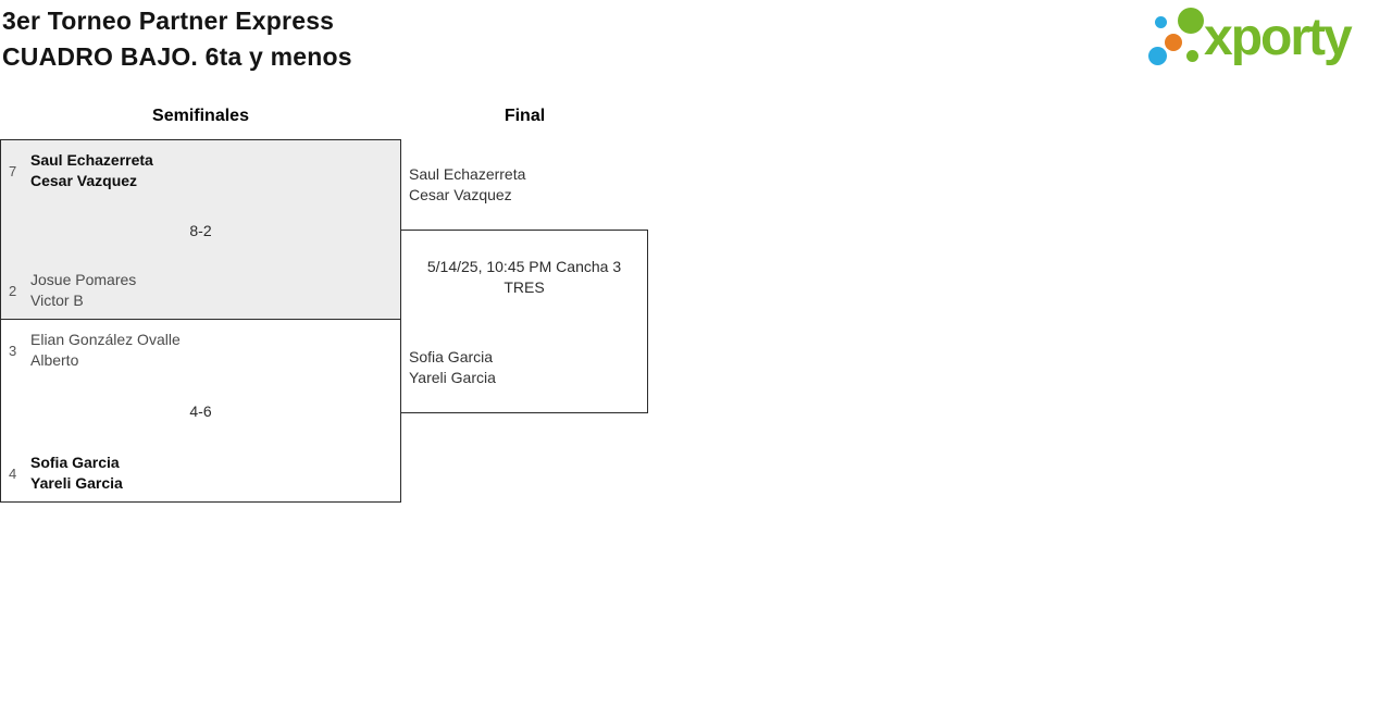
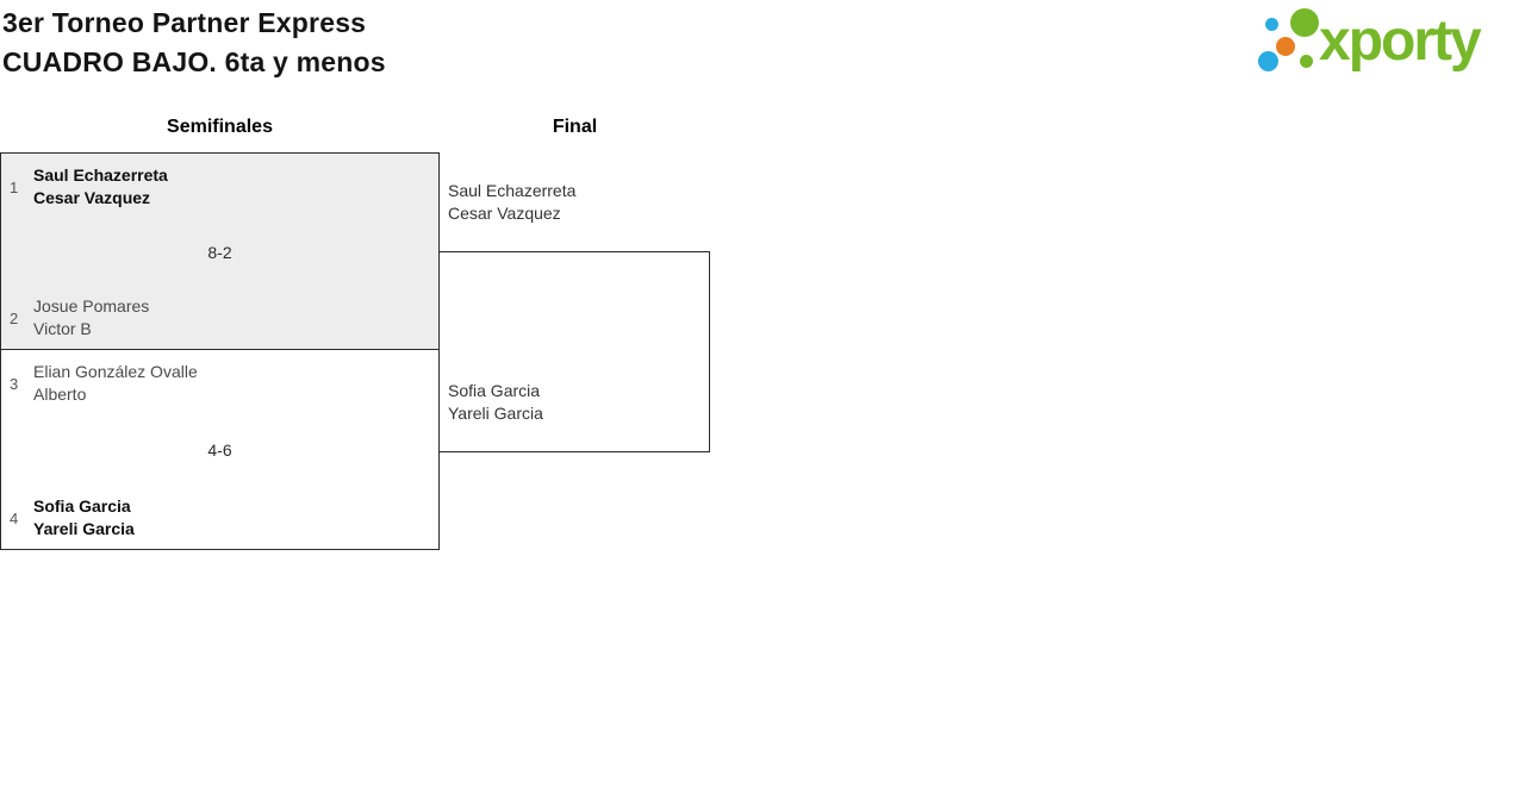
  3er Torneo Partner Express
  CUADRO BAJO. 6ta y menos
  xporty
  Semifinales
  Final
- 7
+ 1
  Saul Echazerreta
  Cesar Vazquez
  8-2
  2
  Josue Pomares
  Victor B
  3
  Elian González Ovalle
  Alberto
  4-6
  4
  Sofia Garcia
  Yareli Garcia
  Saul Echazerreta
  Cesar Vazquez
- 5/14/25, 10:45 PM Cancha 3
- TRES
  Sofia Garcia
  Yareli Garcia
